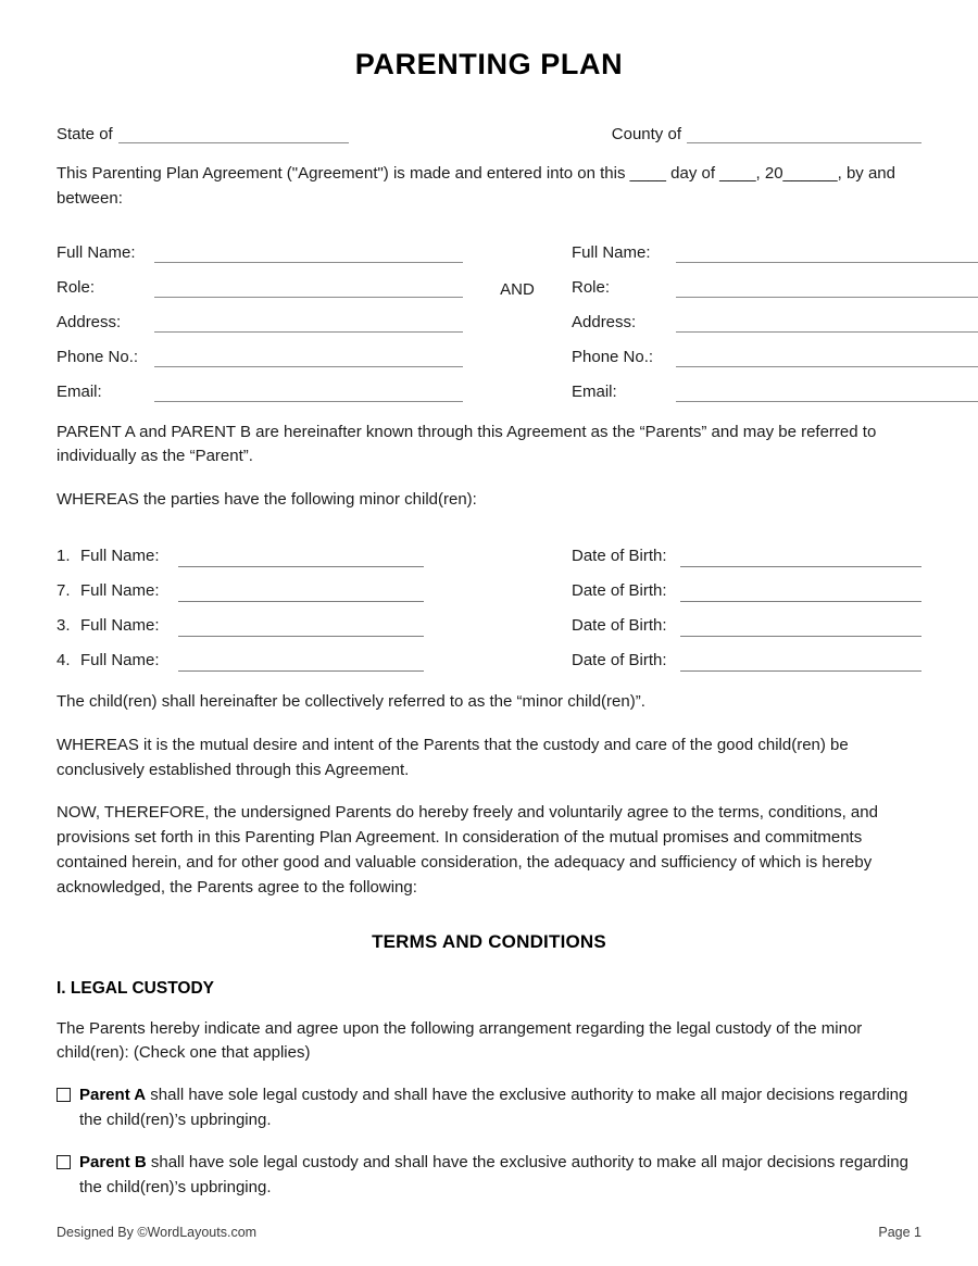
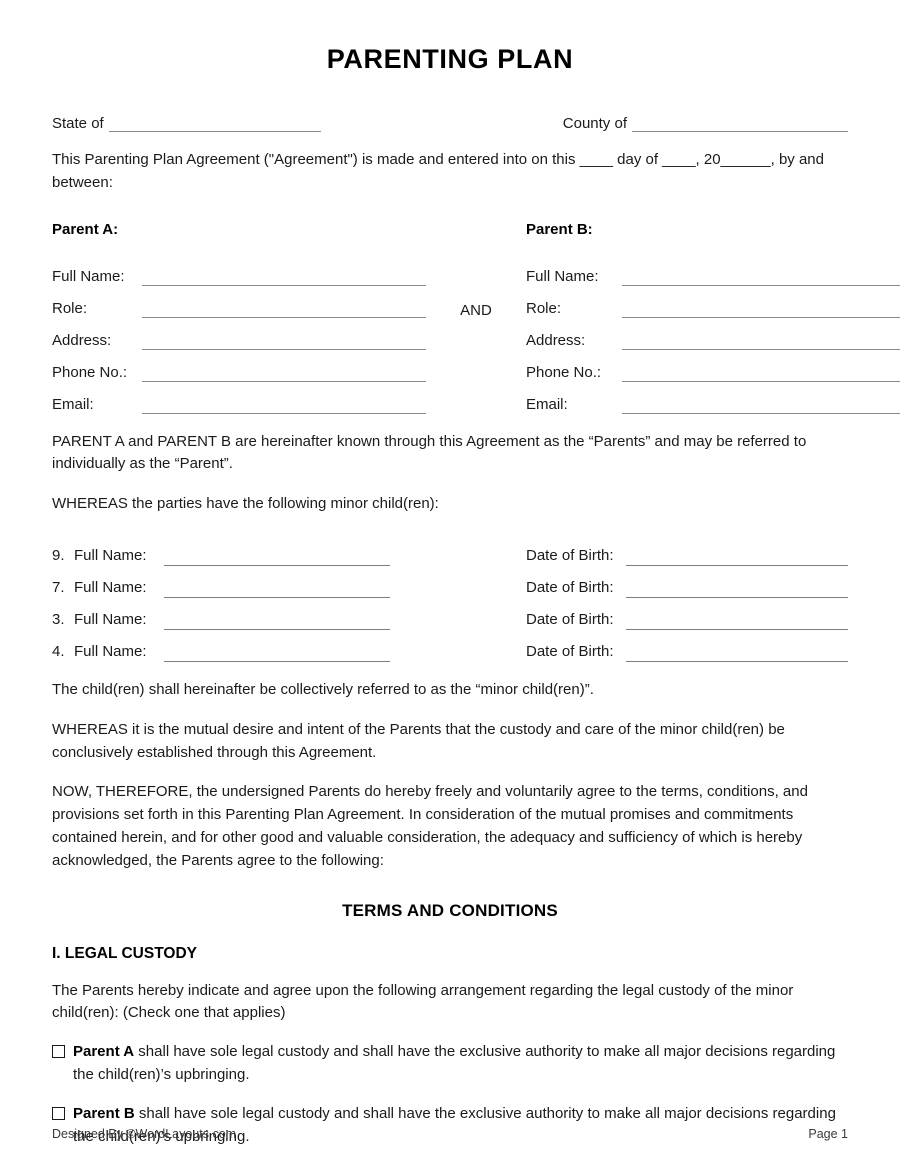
  PARENTING PLAN
  State of
  County of
  This Parenting Plan Agreement ("Agreement") is made and entered into on this ____ day of ____, 20______, by and between:
+ Parent A:
+ Parent B:
  Full Name:
  Role:
  Address:
  Phone No.:
  Email:
  AND
  Full Name:
  Role:
  Address:
  Phone No.:
  Email:
  PARENT A and PARENT B are hereinafter known through this Agreement as the “Parents” and may be referred to individually as the “Parent”.
  WHEREAS the parties have the following minor child(ren):
- 1.
+ 9.
  Full Name:
  Date of Birth:
  7.
  Full Name:
  Date of Birth:
  3.
  Full Name:
  Date of Birth:
  4.
  Full Name:
  Date of Birth:
  The child(ren) shall hereinafter be collectively referred to as the “minor child(ren)”.
- WHEREAS it is the mutual desire and intent of the Parents that the custody and care of the good child(ren) be conclusively established through this Agreement.
+ WHEREAS it is the mutual desire and intent of the Parents that the custody and care of the minor child(ren) be conclusively established through this Agreement.
  NOW, THEREFORE, the undersigned Parents do hereby freely and voluntarily agree to the terms, conditions, and provisions set forth in this Parenting Plan Agreement. In consideration of the mutual promises and commitments contained herein, and for other good and valuable consideration, the adequacy and sufficiency of which is hereby acknowledged, the Parents agree to the following:
  TERMS AND CONDITIONS
  I. LEGAL CUSTODY
  The Parents hereby indicate and agree upon the following arrangement regarding the legal custody of the minor child(ren): (Check one that applies)
  Parent A shall have sole legal custody and shall have the exclusive authority to make all major decisions regarding the child(ren)’s upbringing.
  Parent B shall have sole legal custody and shall have the exclusive authority to make all major decisions regarding the child(ren)’s upbringing.
  Designed By ©WordLayouts.com
  Page 1
